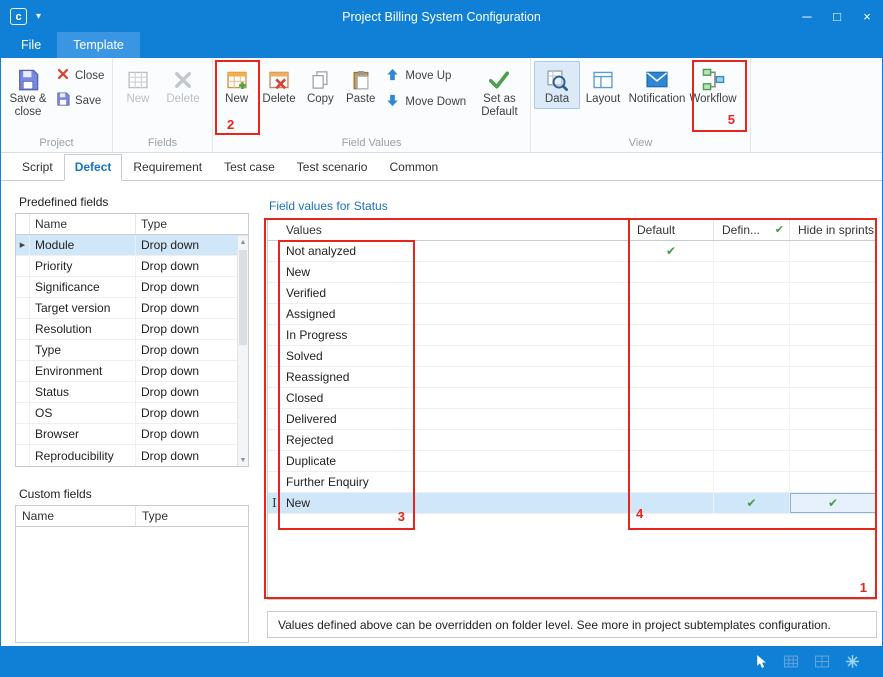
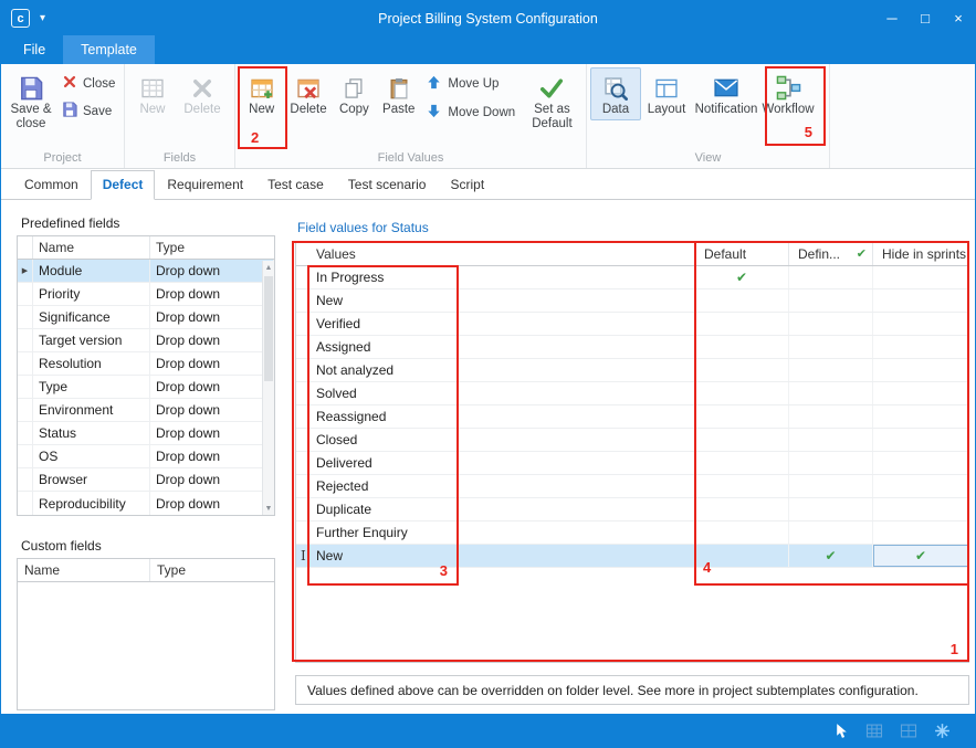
  c
  ▾
  Project Billing System Configuration
  ─
  □
  ×
  File
  Template
  Save & close
  Close
  Save
  Project
  New
  Delete
  Fields
  New
  Delete
  Copy
  Paste
  Move Up
  Move Down
  Set as Default
  Field Values
  Data
  Layout
  Notification
  Workflow
  View
- Script
+ Common
  Defect
  Requirement
  Test case
  Test scenario
- Common
+ Script
  Predefined fields
  Name
  Type
  Module
  Drop down
  Priority
  Drop down
  Significance
  Drop down
  Target version
  Drop down
  Resolution
  Drop down
  Type
  Drop down
  Environment
  Drop down
  Status
  Drop down
  OS
  Drop down
  Browser
  Drop down
  Reproducibility
  Drop down
  Custom fields
  Name
  Type
  Field values for Status
  Values
  Default
  Defin...
  ✔
  Hide in sprints
- Not analyzed
+ In Progress
  ✔
  New
  Verified
  Assigned
- In Progress
+ Not analyzed
  Solved
  Reassigned
  Closed
  Delivered
  Rejected
  Duplicate
  Further Enquiry
  New
  ✔
  ✔
  I
  Values defined above can be overridden on folder level. See more in project subtemplates configuration.
  1
  2
  3
  4
  5
